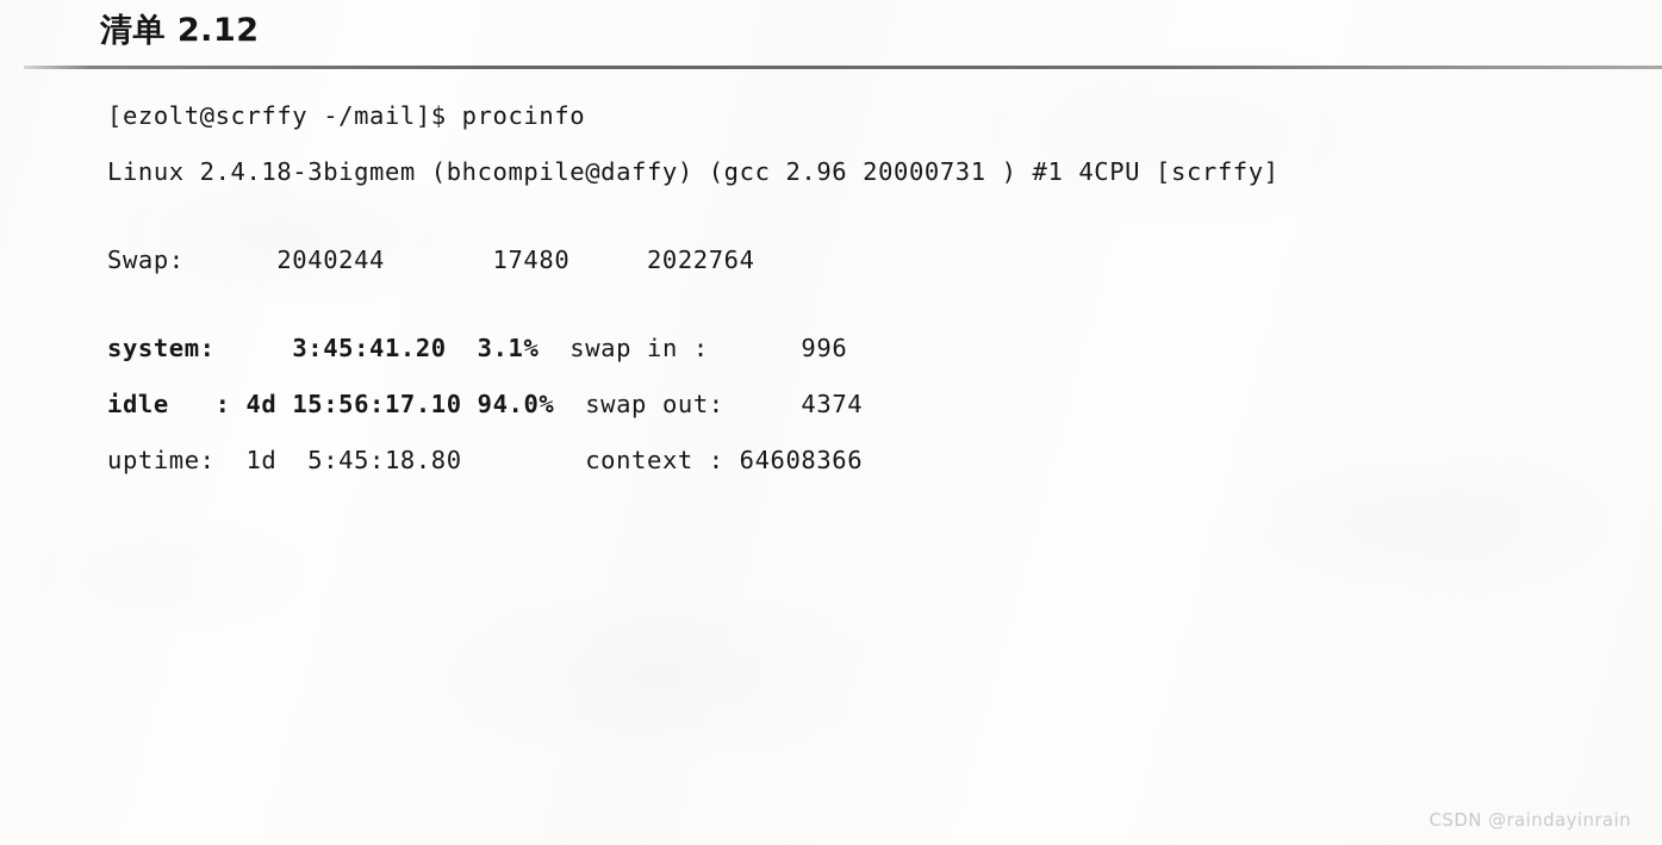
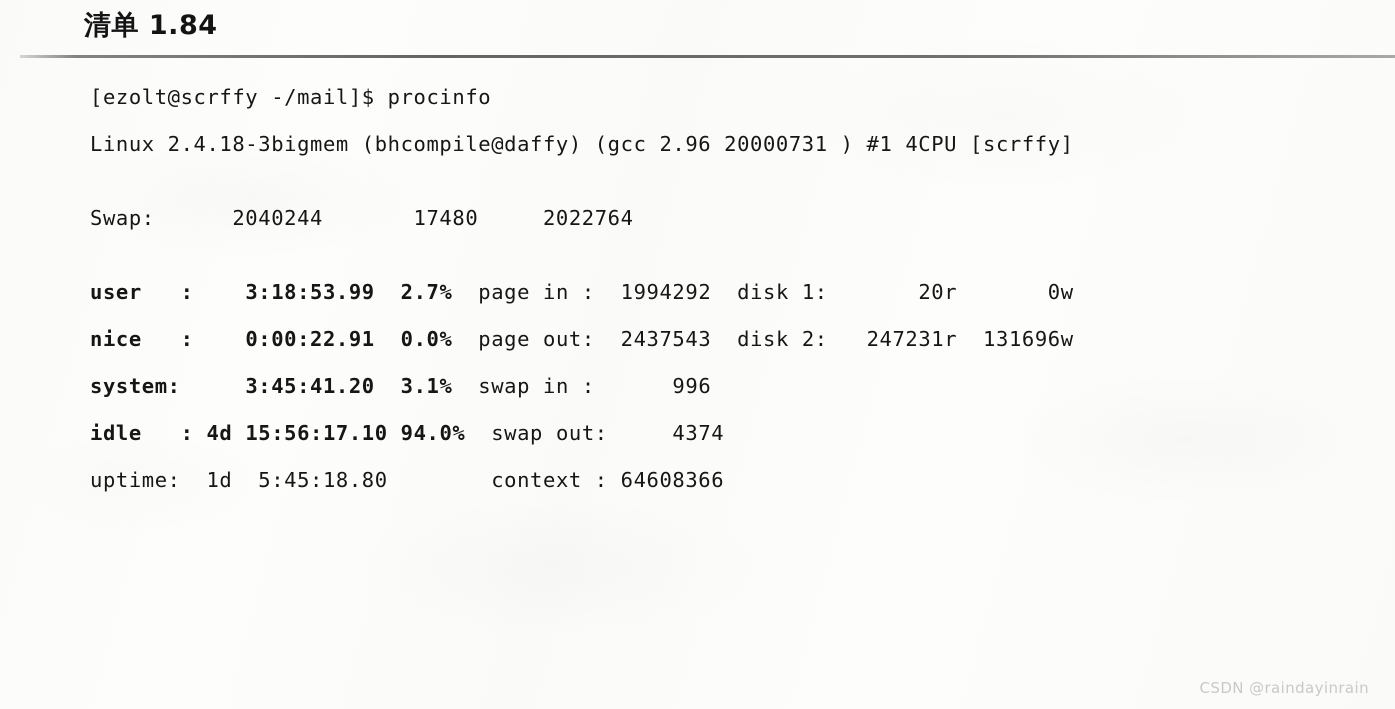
- 清单 2.12
+ 清单 1.84
  [ezolt@scrffy -/mail]$ procinfo
  Linux 2.4.18-3bigmem (bhcompile@daffy) (gcc 2.96 20000731 ) #1 4CPU [scrffy]
  Swap: 2040244 17480 2022764
+ user : 3:18:53.99 2.7% page in : 1994292 disk 1: 20r 0w
+ nice : 0:00:22.91 0.0% page out: 2437543 disk 2: 247231r 131696w
  system: 3:45:41.20 3.1% swap in : 996
  idle : 4d 15:56:17.10 94.0% swap out: 4374
  uptime: 1d 5:45:18.80 context : 64608366
  CSDN @raindayinrain
